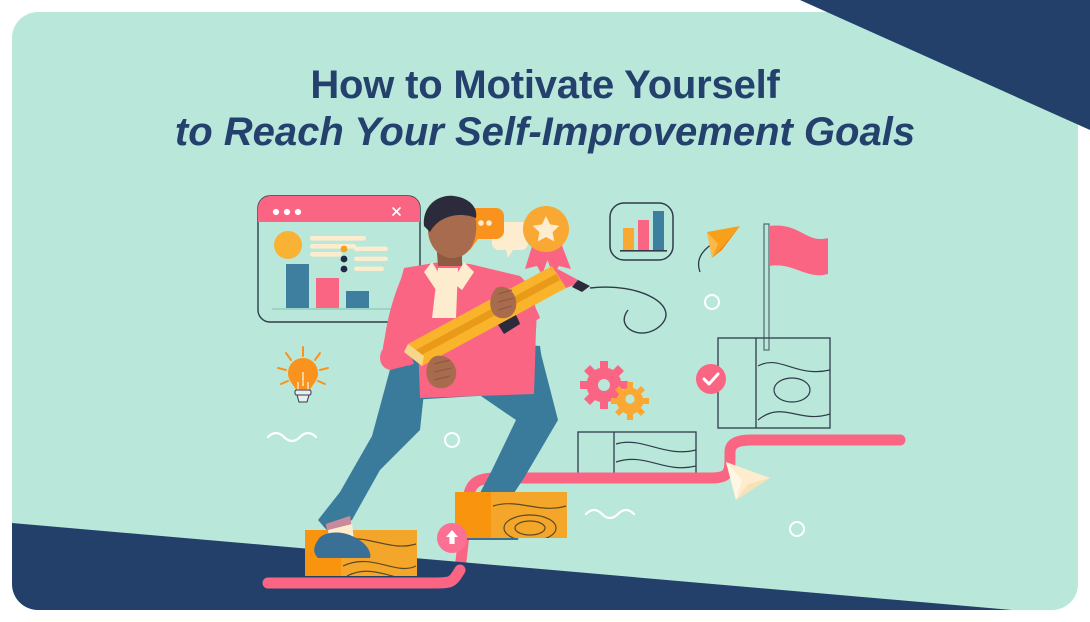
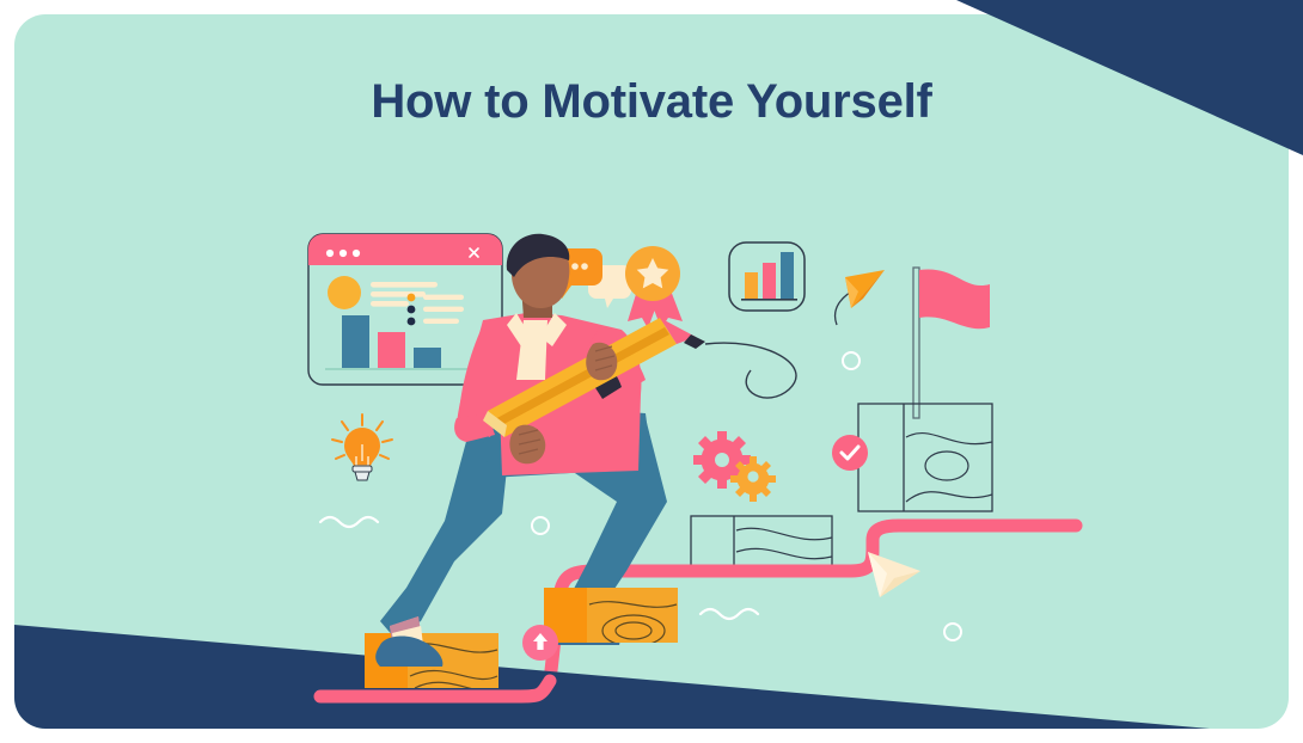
  How to Motivate Yourself
- to Reach Your Self-Improvement Goals
